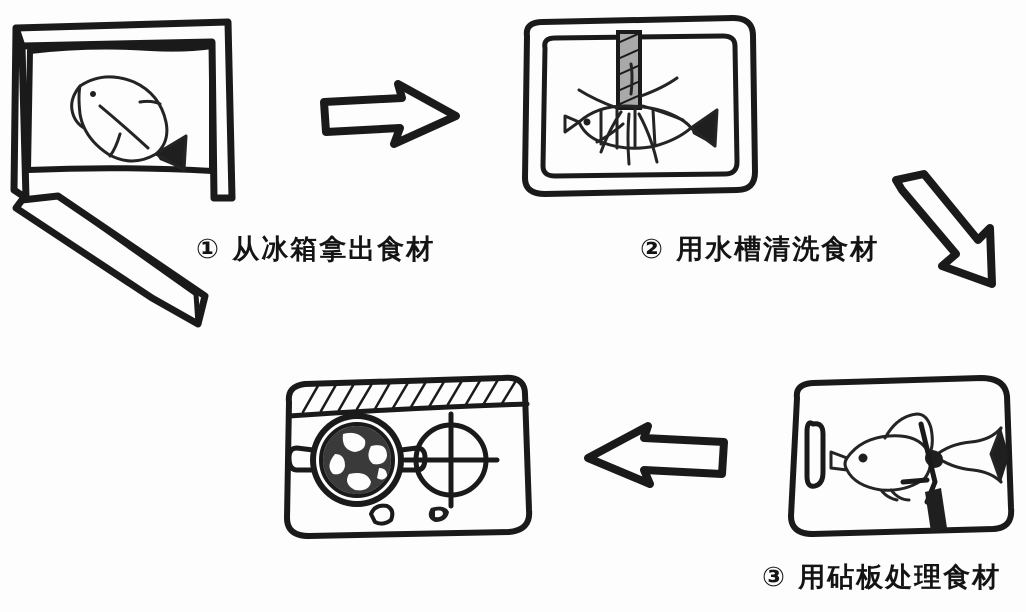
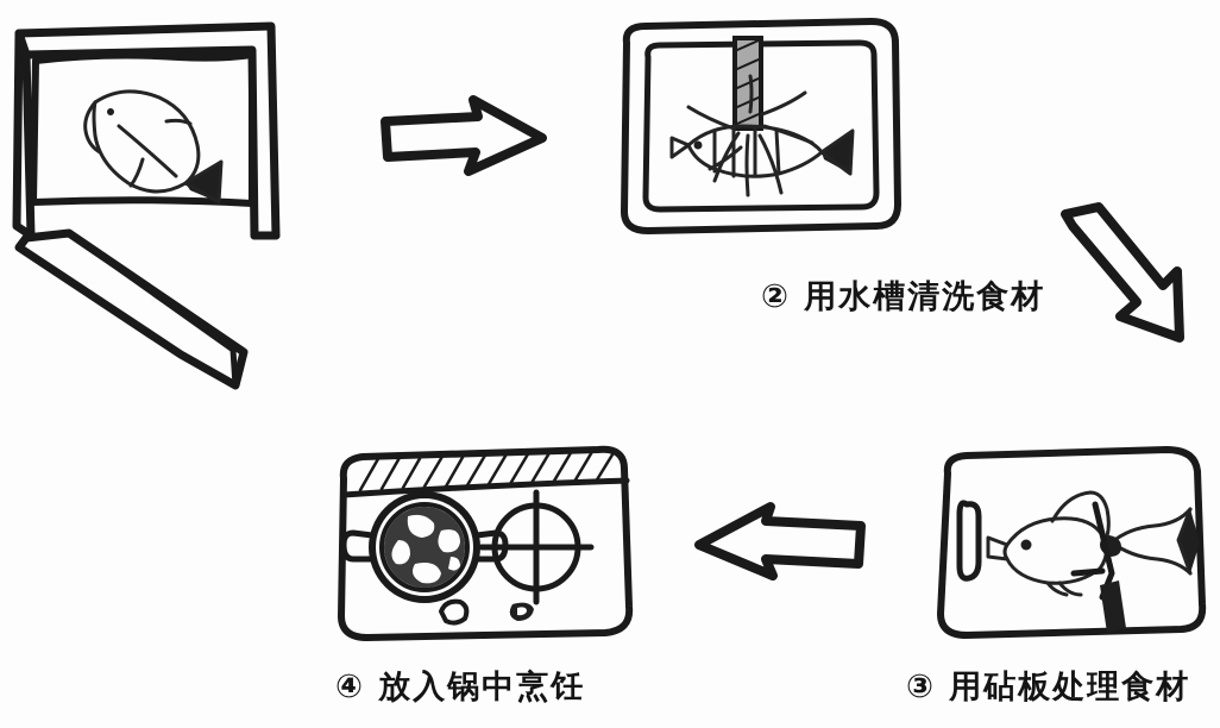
- ① 从冰箱拿出食材
  ② 用水槽清洗食材
  ③ 用砧板处理食材
+ ④ 放入锅中烹饪
